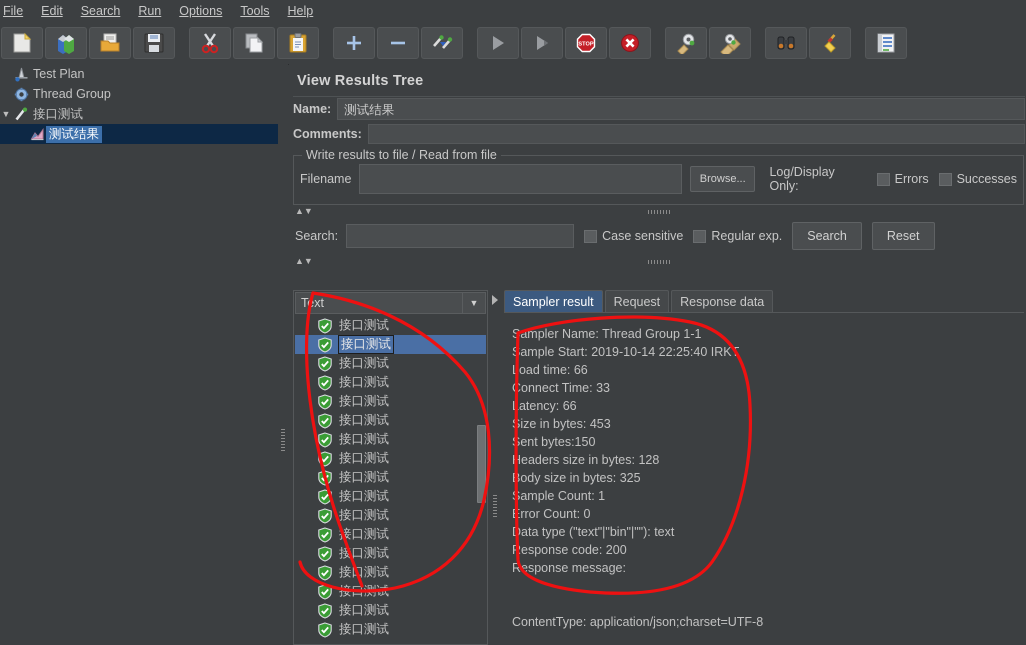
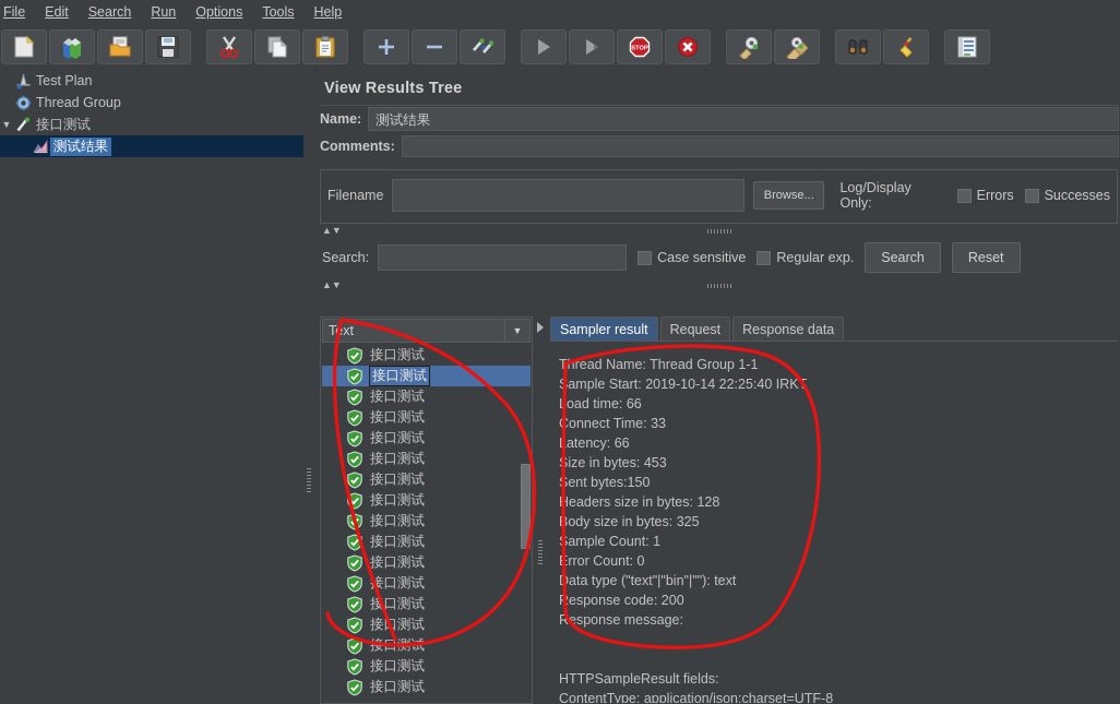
  File
  Edit
  Search
  Run
  Options
  Tools
  Help
  Test Plan
  Thread Group
  ▼
  接口测试
  测试结果
  View Results Tree
  Name:
  测试结果
  Comments:
- Write results to file / Read from file
  Filename
  Browse...
  Log/Display Only:
  Errors
  Successes
  ▲▼
  Search:
  Case sensitive
  Regular exp.
  Search
  Reset
  ▲▼
  Txt
  ▼
  接口测试
  接口测试
  接口测试
  接口测试
  接口测试
  接口测试
  接口测试
  接口测试
  接口测试
  接口测试
  接口测试
  接口测试
  接口测试
  接测试
  接口测试
  接口测试
  Sampler result
  Request
  Response data
- Sampler Name: Thread Group 1-1
+ Thread Name: Thread Group 1-1
  ample Start: 2019-10-14 22:25:40 IRK
  oad time: 66
  onnect Time: 33
  atency: 66
  ize in bytes: 453
  ent bytes:150
  eaders size in bytes: 128
  ody size in bytes: 325
  ample Count: 1
  rror Count: 0
  ata type ("text"|"bin"|""): text
  esponse code: 200
  Response message:
+ HTTPSampleResult fields:
  ContentType: application/json;charset=UTF-8
